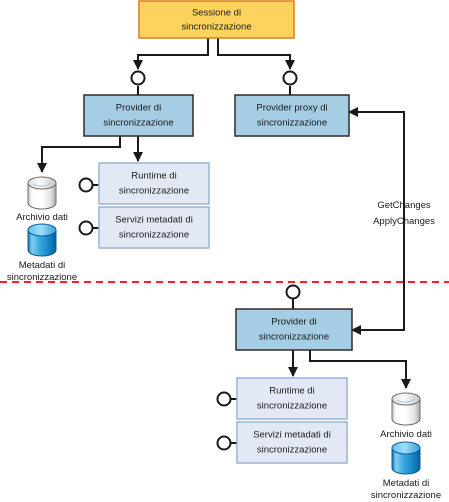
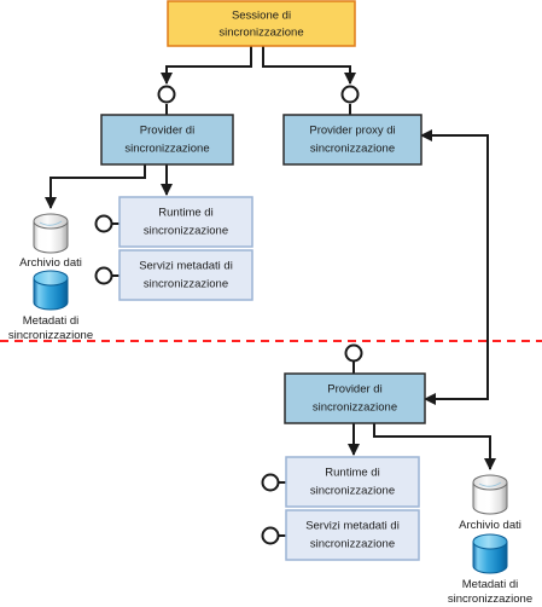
  Sessione di
  sincronizzazione
  Provider di
  sincronizzazione
  Provider proxy di
  sincronizzazione
  Runtime di
  sincronizzazione
  Servizi metadati di
  sincronizzazione
  Archivio dati
  Metadati di
  sincronizzazione
- GetChanges
- ApplyChanges
  Provider di
  sincronizzazione
  Runtime di
  sincronizzazione
  Servizi metadati di
  sincronizzazione
  Archivio dati
  Metadati di
  sincronizzazione
